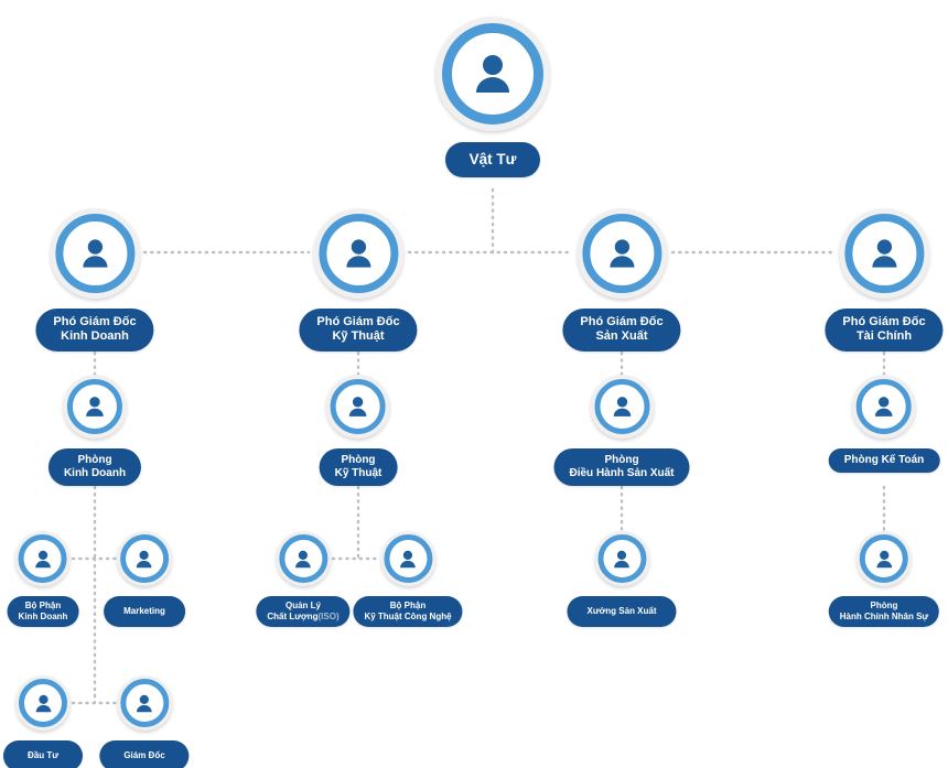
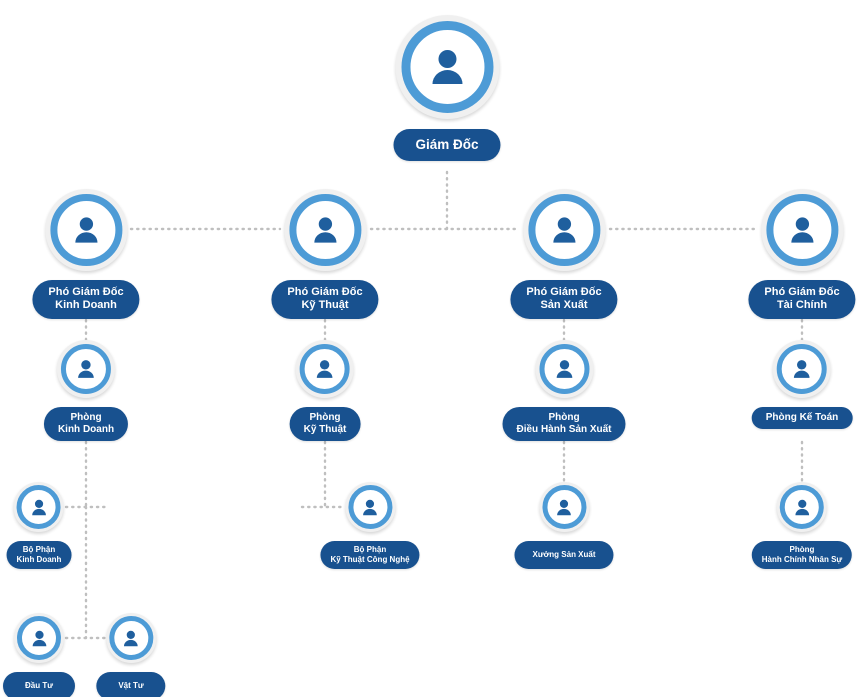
- Vật Tư
+ Giám Đốc
  Phó Giám Đốc
  Kinh Doanh
  Phó Giám Đốc
  Kỹ Thuật
  Phó Giám Đốc
  Sản Xuất
  Phó Giám Đốc
  Tài Chính
  Phòng
  Kinh Doanh
  Phòng
  Kỹ Thuật
  Phòng
  Điều Hành Sản Xuất
  Phòng Kế Toán
  Bộ Phận
  Kinh Doanh
- Marketing
- Quản Lý
- Chất Lượng(ISO)
  Bộ Phận
  Kỹ Thuật Công Nghệ
  Xưởng Sản Xuất
  Phòng
  Hành Chính Nhân Sự
  Đầu Tư
- Giám Đốc
+ Vật Tư
